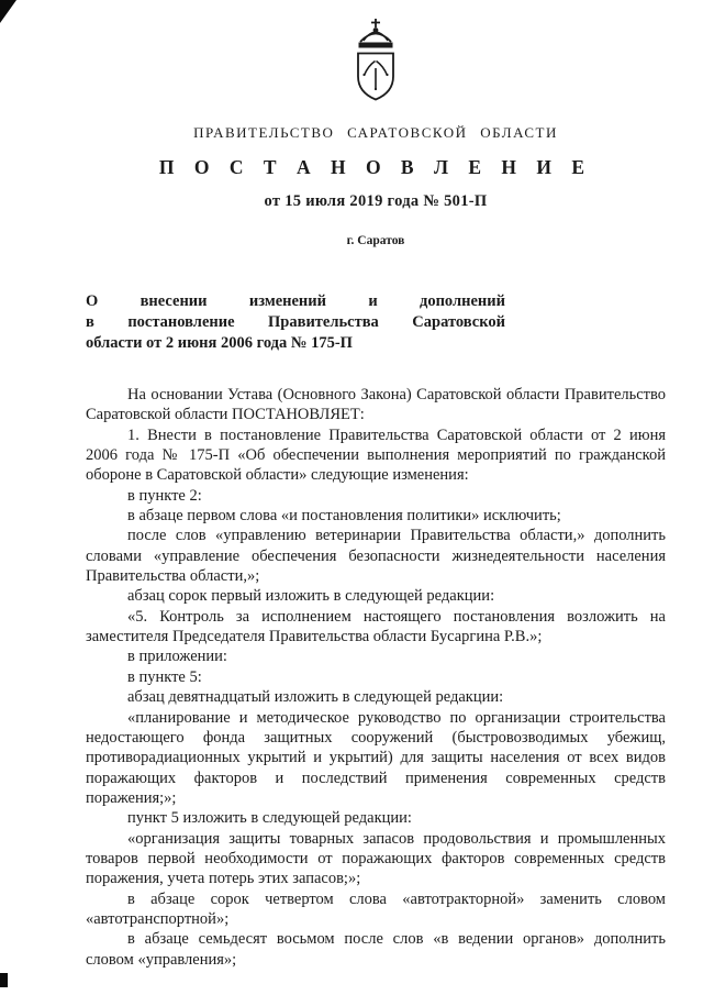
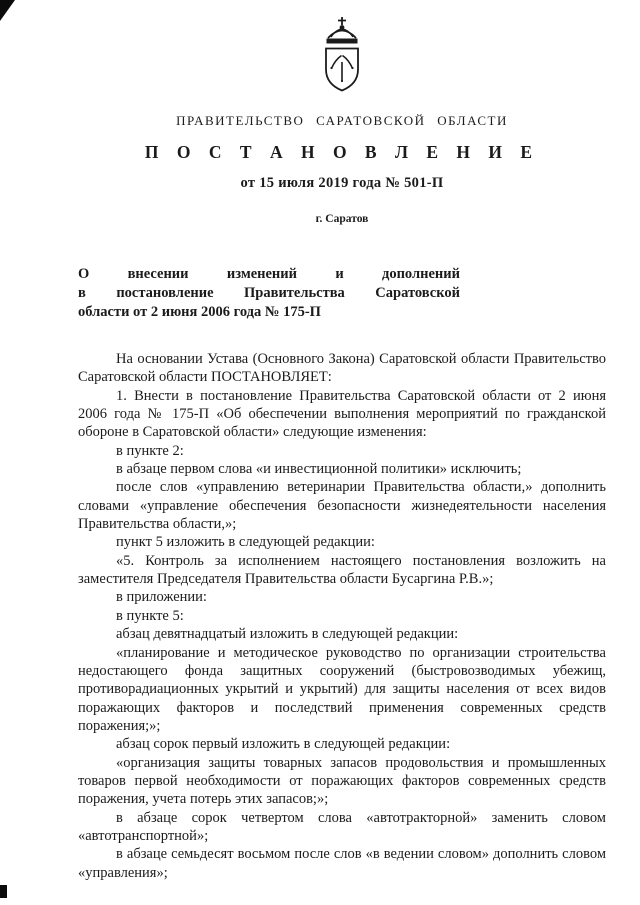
  ПРАВИТЕЛЬСТВО САРАТОВСКОЙ ОБЛАСТИ
  П О С Т А Н О В Л Е Н И Е
  от 15 июля 2019 года № 501-П
  г. Саратов
  О внесении изменений и дополнений
  в постановление Правительства Саратовской
  области от 2 июня 2006 года № 175-П
  На основании Устава (Основного Закона) Саратовской области Правительство Саратовской области ПОСТАНОВЛЯЕТ:
  1. Внести в постановление Правительства Саратовской области от 2 июня 2006 года № 175-П «Об обеспечении выполнения мероприятий по гражданской обороне в Саратовской области» следующие изменения:
  в пункте 2:
- в абзаце первом слова «и постановления политики» исключить;
+ в абзаце первом слова «и инвестиционной политики» исключить;
  после слов «управлению ветеринарии Правительства области,» дополнить словами «управление обеспечения безопасности жизнедеятельности населения Правительства области,»;
- абзац сорок первый изложить в следующей редакции:
+ пункт 5 изложить в следующей редакции:
  «5. Контроль за исполнением настоящего постановления возложить на заместителя Председателя Правительства области Бусаргина Р.В.»;
  в приложении:
  в пункте 5:
  абзац девятнадцатый изложить в следующей редакции:
  «планирование и методическое руководство по организации строительства недостающего фонда защитных сооружений (быстровозводимых убежищ, противорадиационных укрытий и укрытий) для защиты населения от всех видов поражающих факторов и последствий применения современных средств поражения;»;
- пункт 5 изложить в следующей редакции:
+ абзац сорок первый изложить в следующей редакции:
  «организация защиты товарных запасов продовольствия и промышленных товаров первой необходимости от поражающих факторов современных средств поражения, учета потерь этих запасов;»;
  в абзаце сорок четвертом слова «автотракторной» заменить словом «автотранспортной»;
- в абзаце семьдесят восьмом после слов «в ведении органов» дополнить словом «управления»;
+ в абзаце семьдесят восьмом после слов «в ведении словом» дополнить словом «управления»;
